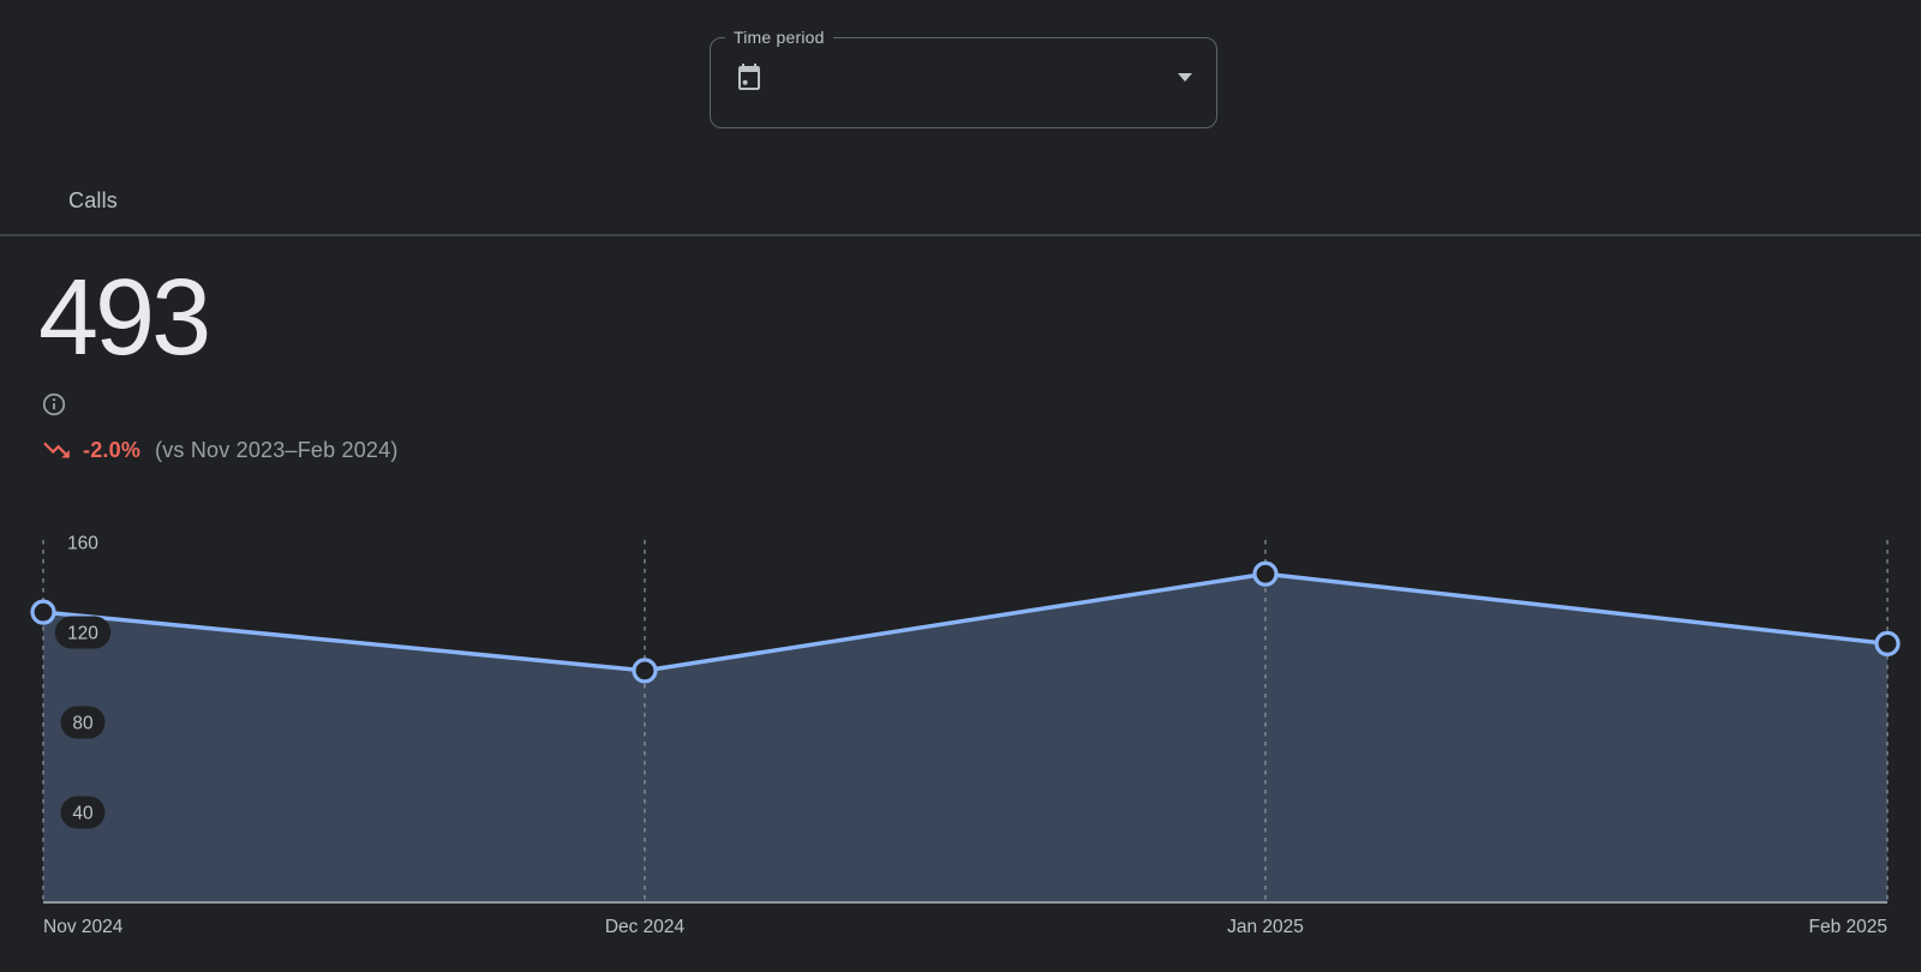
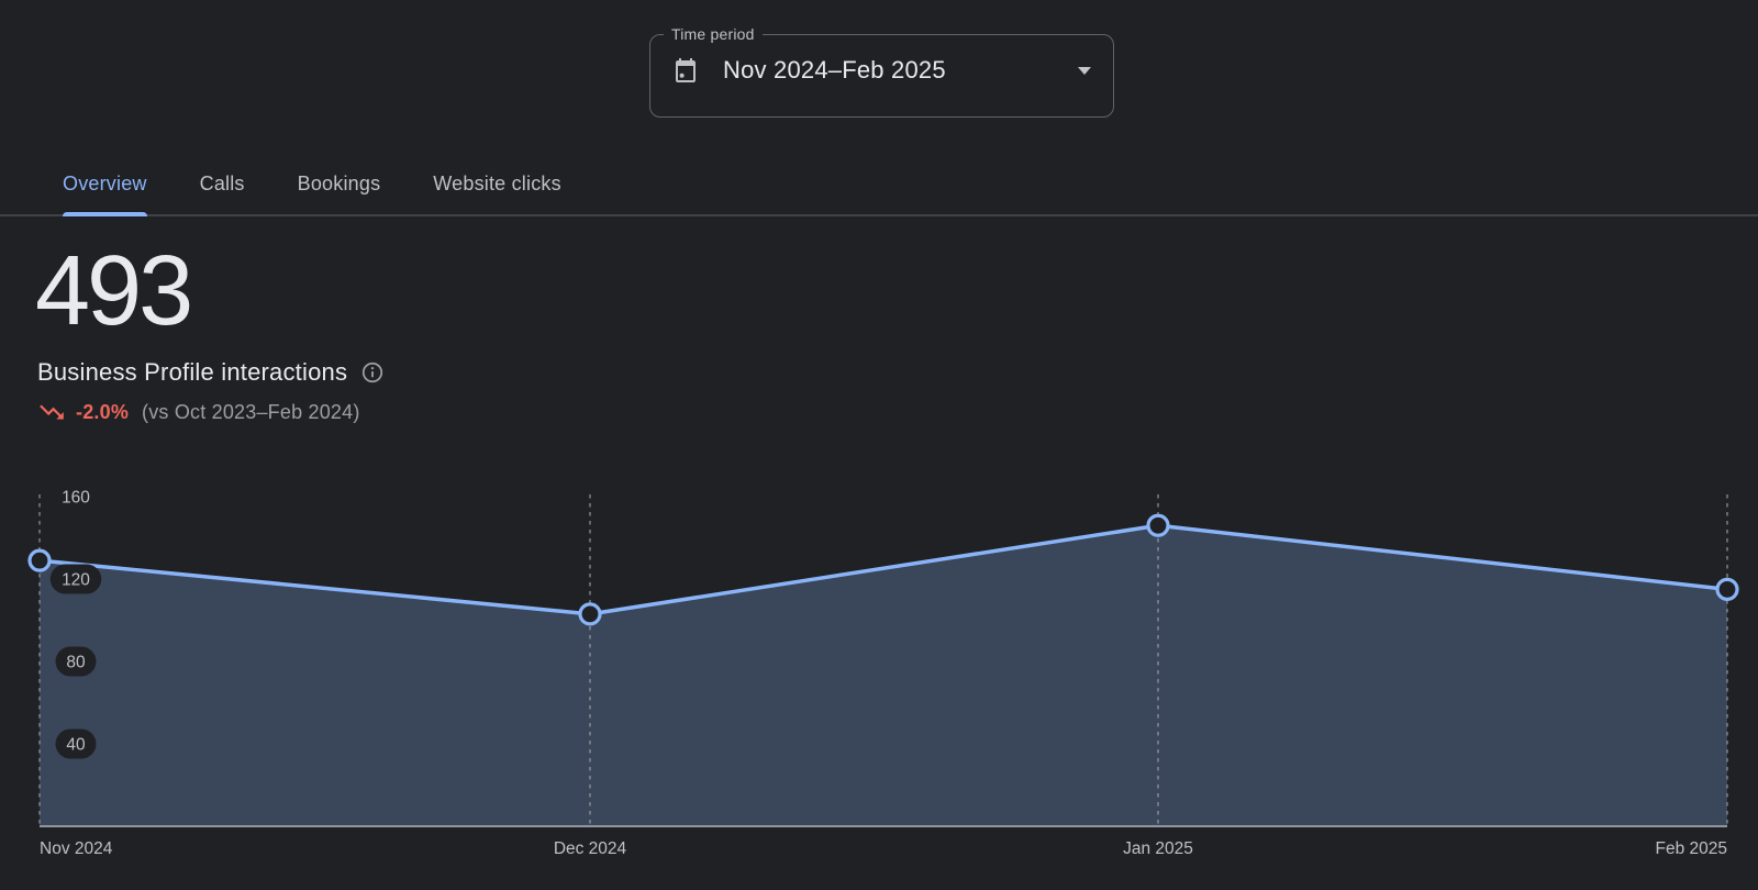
  Time period
+ Nov 2024–Feb 2025
+ Overview
  Calls
+ Bookings
+ Website clicks
  493
+ Business Profile interactions
  -2.0%
- (vs Nov 2023–Feb 2024)
+ (vs Oct 2023–Feb 2024)
  40
  80
  120
  160
  Nov 2024
  Dec 2024
  Jan 2025
  Feb 2025
